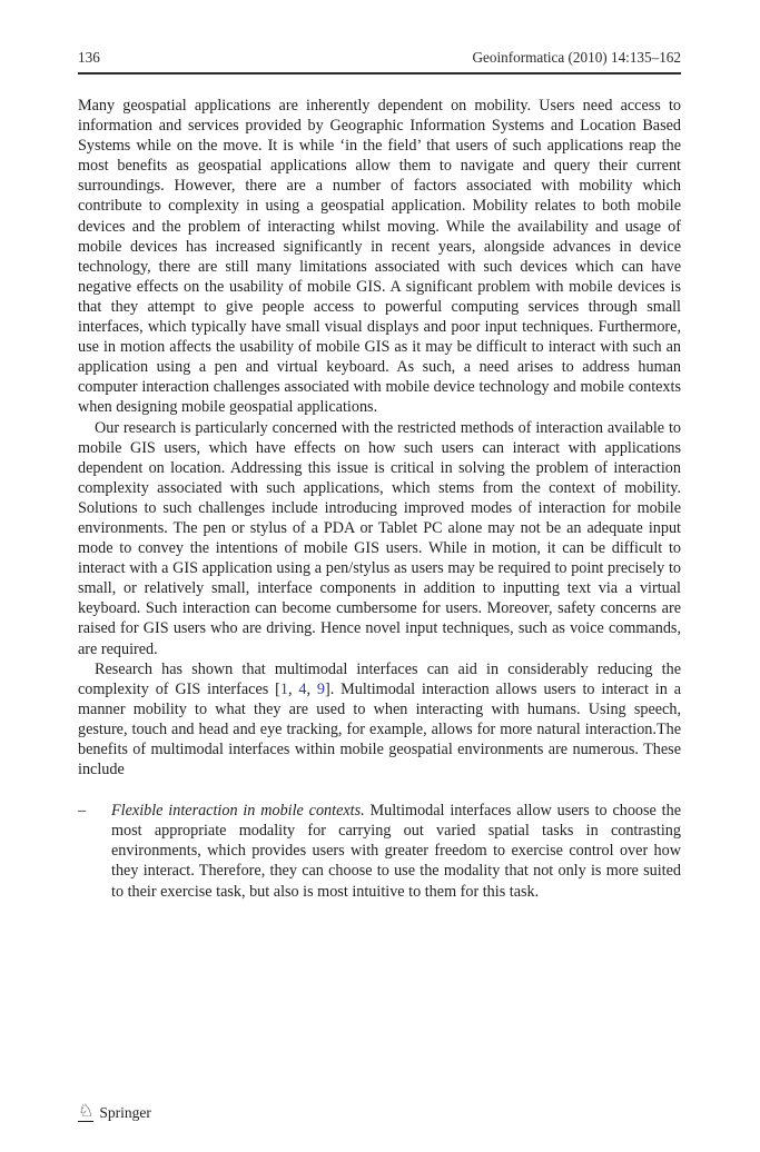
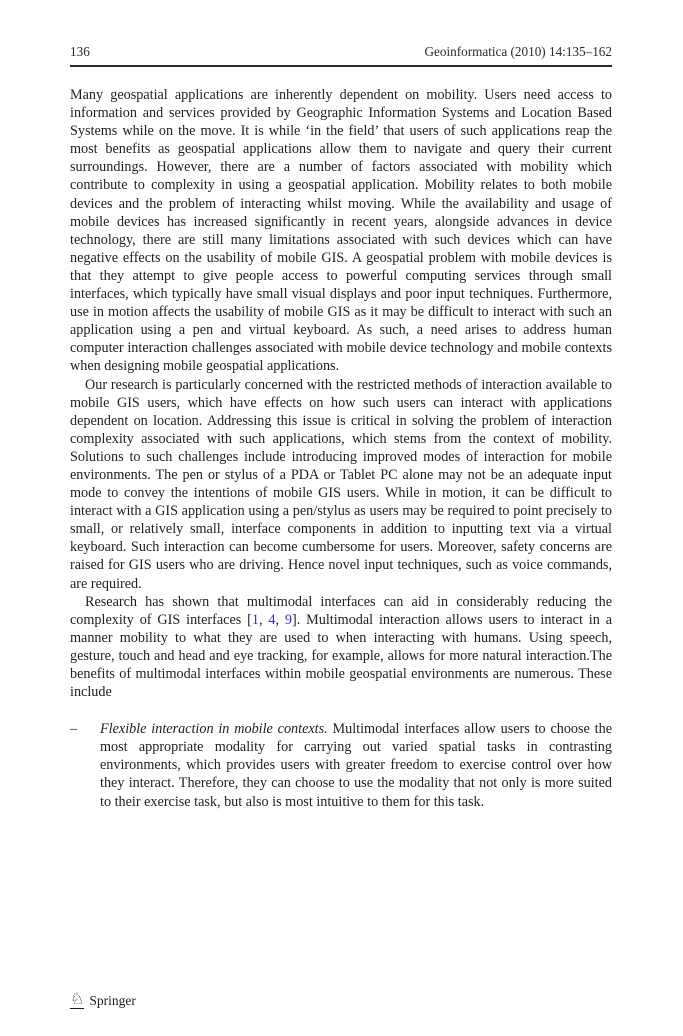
  136
  Geoinformatica (2010) 14:135–162
- Many geospatial applications are inherently dependent on mobility. Users need access to information and services provided by Geographic Information Systems and Location Based Systems while on the move. It is while ‘in the field’ that users of such applications reap the most benefits as geospatial applications allow them to navigate and query their current surroundings. However, there are a number of factors associated with mobility which contribute to complexity in using a geospatial application. Mobility relates to both mobile devices and the problem of interacting whilst moving. While the availability and usage of mobile devices has increased significantly in recent years, alongside advances in device technology, there are still many limitations associated with such devices which can have negative effects on the usability of mobile GIS. A significant problem with mobile devices is that they attempt to give people access to powerful computing services through small interfaces, which typically have small visual displays and poor input techniques. Furthermore, use in motion affects the usability of mobile GIS as it may be difficult to interact with such an application using a pen and virtual keyboard. As such, a need arises to address human computer interaction challenges associated with mobile device technology and mobile contexts when designing mobile geospatial applications.
+ Many geospatial applications are inherently dependent on mobility. Users need access to information and services provided by Geographic Information Systems and Location Based Systems while on the move. It is while ‘in the field’ that users of such applications reap the most benefits as geospatial applications allow them to navigate and query their current surroundings. However, there are a number of factors associated with mobility which contribute to complexity in using a geospatial application. Mobility relates to both mobile devices and the problem of interacting whilst moving. While the availability and usage of mobile devices has increased significantly in recent years, alongside advances in device technology, there are still many limitations associated with such devices which can have negative effects on the usability of mobile GIS. A geospatial problem with mobile devices is that they attempt to give people access to powerful computing services through small interfaces, which typically have small visual displays and poor input techniques. Furthermore, use in motion affects the usability of mobile GIS as it may be difficult to interact with such an application using a pen and virtual keyboard. As such, a need arises to address human computer interaction challenges associated with mobile device technology and mobile contexts when designing mobile geospatial applications.
  Our research is particularly concerned with the restricted methods of interaction available to mobile GIS users, which have effects on how such users can interact with applications dependent on location. Addressing this issue is critical in solving the problem of interaction complexity associated with such applications, which stems from the context of mobility. Solutions to such challenges include introducing improved modes of interaction for mobile environments. The pen or stylus of a PDA or Tablet PC alone may not be an adequate input mode to convey the intentions of mobile GIS users. While in motion, it can be difficult to interact with a GIS application using a pen/stylus as users may be required to point precisely to small, or relatively small, interface components in addition to inputting text via a virtual keyboard. Such interaction can become cumbersome for users. Moreover, safety concerns are raised for GIS users who are driving. Hence novel input techniques, such as voice commands, are required.
  Research has shown that multimodal interfaces can aid in considerably reducing the complexity of GIS interfaces [1, 4, 9]. Multimodal interaction allows users to interact in a manner mobility to what they are used to when interacting with humans. Using speech, gesture, touch and head and eye tracking, for example, allows for more natural interaction.The benefits of multimodal interfaces within mobile geospatial environments are numerous. These include
  –
  Flexible interaction in mobile contexts. Multimodal interfaces allow users to choose the most appropriate modality for carrying out varied spatial tasks in contrasting environments, which provides users with greater freedom to exercise control over how they interact. Therefore, they can choose to use the modality that not only is more suited to their exercise task, but also is most intuitive to them for this task.
  ♘
  Springer
